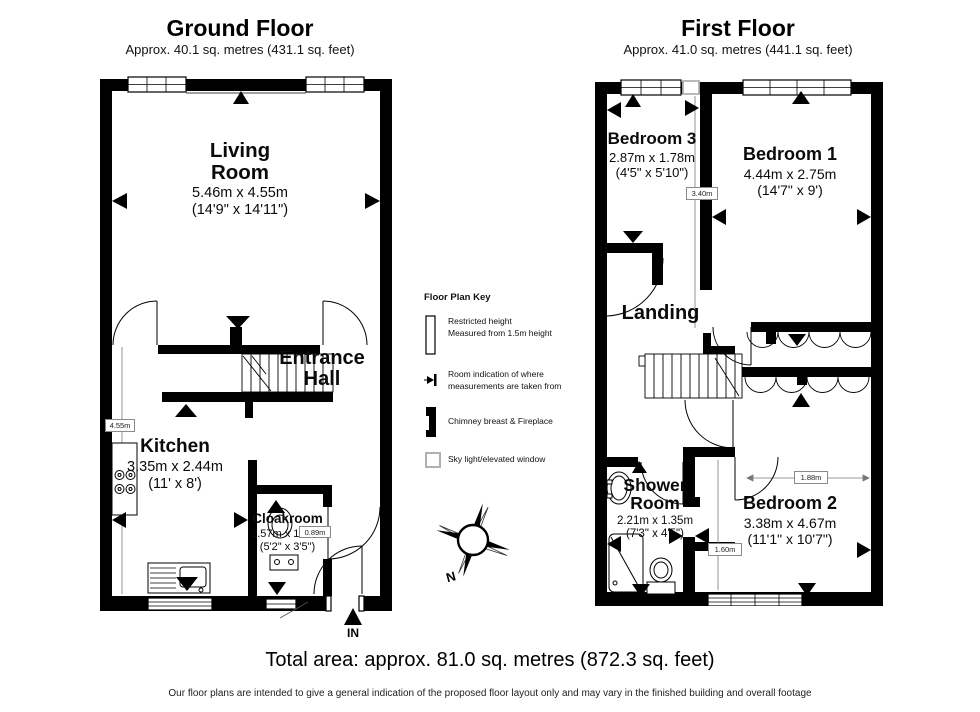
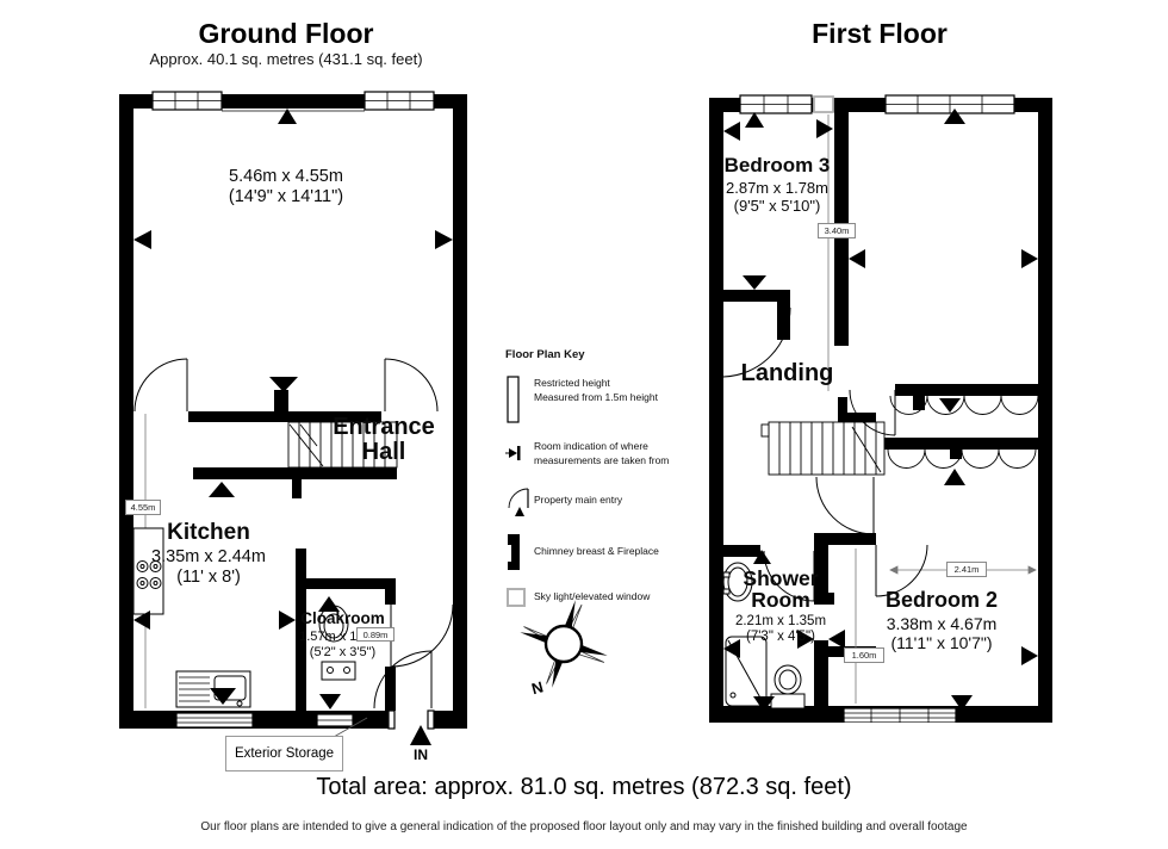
  Ground Floor
  Approx. 40.1 sq. metres (431.1 sq. feet)
  First Floor
- Approx. 41.0 sq. metres (441.1 sq. feet)
- Living Room
  5.46m x 4.55m
  (14'9" x 14'11")
  Entrance Hall
  Kitchen
  3.35m x 2.44m
  (11' x 8')
  Cloakroom
  (5'2" x 3'5")
  Bedroom 3
  2.87m x 1.78m
- (4'5" x 5'10")
+ (9'5" x 5'10")
- Bedroom 1
- 4.44m x 2.75m
- (14'7" x 9')
  Landing
  Shower Room
  2.21m x 1.35m
  (7'3" x 4'5")
  Bedroom 2
  3.38m x 4.67m
  (11'1" x 10'7")
  4.55m
  0.89m
  3.40m
- 1.88m
+ 2.41m
  1.60m
+ Exterior Storage
  IN
  Floor Plan Key
  Restricted height
  Measured from 1.5m height
  Room indication of where
  measurements are taken from
+ Property main entry
  Chimney breast & Fireplace
  Sky light/elevated window
  Total area: approx. 81.0 sq. metres (872.3 sq. feet)
  Our floor plans are intended to give a general indication of the proposed floor layout only and may vary in the finished building and overall footage
